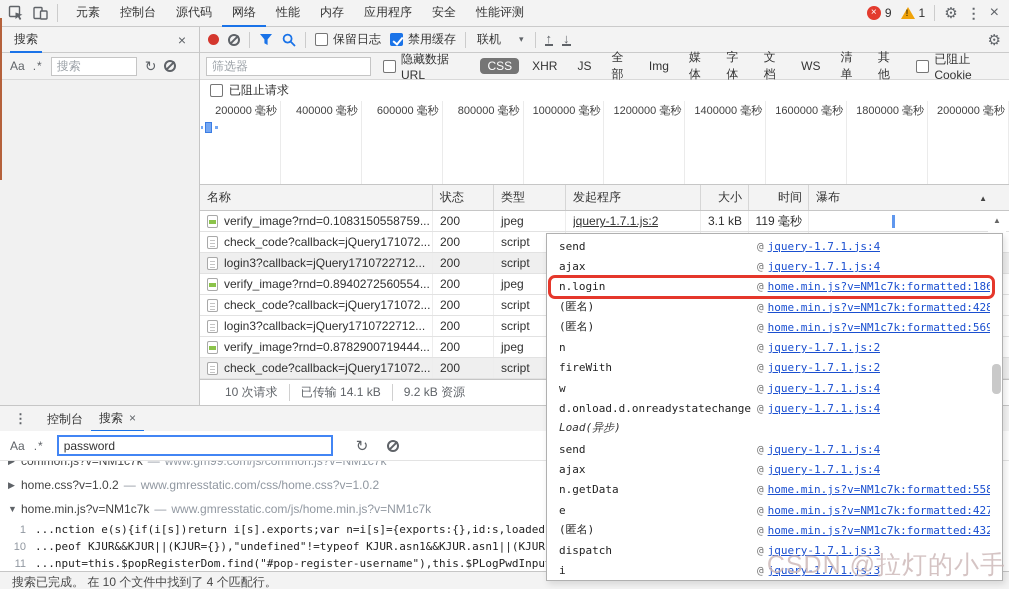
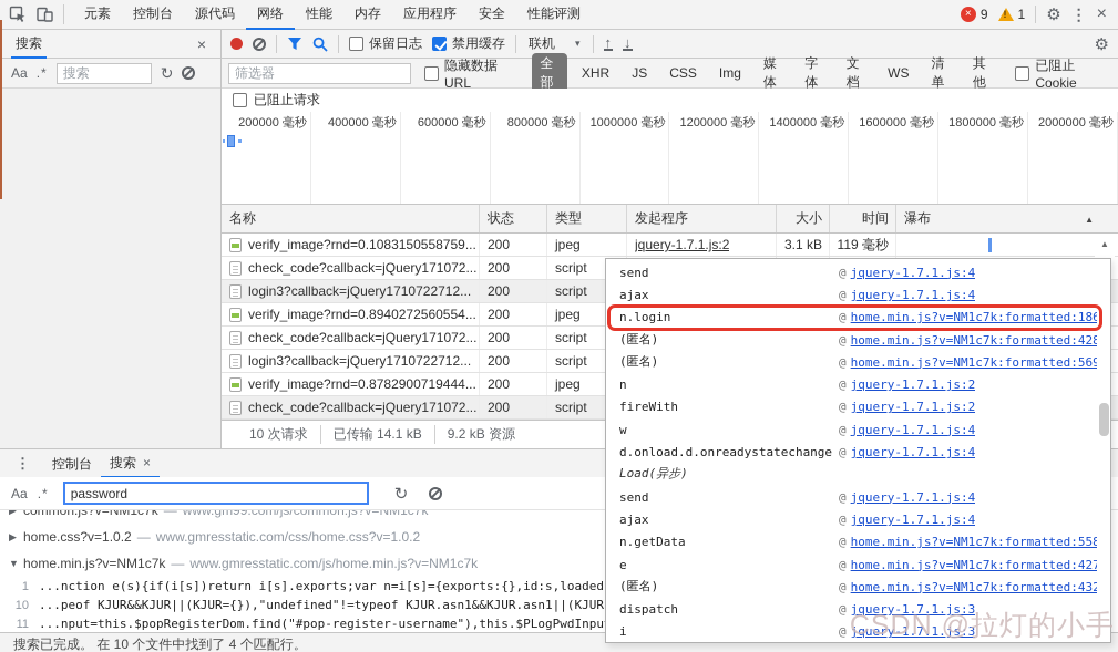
  元素
  控制台
  源代码
  网络
  性能
  内存
  应用程序
  安全
  性能评测
  9
  1
  ⚙
  ⋮
  ×
  搜索
  ×
  保留日志
  禁用缓存
  联机
  ▾
  ↑
  ↓
  ⚙
  Aa
  .*
  搜索
  ↻
  筛选器
  隐藏数据 URL
- CSS
+ 全部
  XHR
  JS
- 全部
+ CSS
  Img
  媒体
  字体
  文档
  WS
  清单
  其他
  已阻止 Cookie
  已阻止请求
  200000 毫秒
  400000 毫秒
  600000 毫秒
  800000 毫秒
  1000000 毫秒
  1200000 毫秒
  1400000 毫秒
  1600000 毫秒
  1800000 毫秒
  2000000 毫秒
  名称
  状态
  类型
  发起程序
  大小
  时间
  瀑布
  ▲
  verify_image?rnd=0.1083150558759...
  200
  jpeg
  jquery-1.7.1.js:2
  3.1 kB
  119 毫秒
  check_code?callback=jQuery171072...
  200
  script
  login3?callback=jQuery1710722712...
  200
  script
  verify_image?rnd=0.8940272560554...
  200
  jpeg
  check_code?callback=jQuery171072...
  200
  script
  login3?callback=jQuery1710722712...
  200
  script
  verify_image?rnd=0.8782900719444...
  200
  jpeg
  check_code?callback=jQuery171072...
  200
  script
  ▲
  10 次请求
  已传输 14.1 kB
  9.2 kB 资源
  ⋮
  控制台
  搜索
  ×
  Aa
  .*
  password
  ↻
  ▶
  common.js?v=NM1c7k
  —
  www.gm99.com/js/common.js?v=NM1c7k
  ▶
  home.css?v=1.0.2
  —
  www.gmresstatic.com/css/home.css?v=1.0.2
  ▼
  home.min.js?v=NM1c7k
  —
  www.gmresstatic.com/js/home.min.js?v=NM1c7k
  1
  10
  ...peof KJUR&&KJUR||(KJUR={}),"undefined"!=typeof KJUR.asn1&&KJUR.asn1||(KJUR
  11
  ...nput=this.$popRegisterDom.find("#pop-register-username"),this.$PLogPwdInpu
  搜索已完成。 在 10 个文件中找到了 4 个匹配行。
  send
  @ jquery-1.7.1.js:4
  ajax
  @ jquery-1.7.1.js:4
  n.login
  @ home.min.js?v=NM1c7k:formatted:186
  (匿名)
  @ home.min.js?v=NM1c7k:formatted:428
  (匿名)
  @ home.min.js?v=NM1c7k:formatted:569
  n
  @ jquery-1.7.1.js:2
  fireWith
  @ jquery-1.7.1.js:2
  w
  @ jquery-1.7.1.js:4
  d.onload.d.onreadystatechange
  @ jquery-1.7.1.js:4
  Load(异步)
  send
  @ jquery-1.7.1.js:4
  ajax
  @ jquery-1.7.1.js:4
  n.getData
  @ home.min.js?v=NM1c7k:formatted:558
  e
  @ home.min.js?v=NM1c7k:formatted:427
  (匿名)
  @ home.min.js?v=NM1c7k:formatted:432
  dispatch
  @ jquery-1.7.1.js:3
  i
  @ jquery-1.7.1.js:3
  CSDN @拉灯的小手
